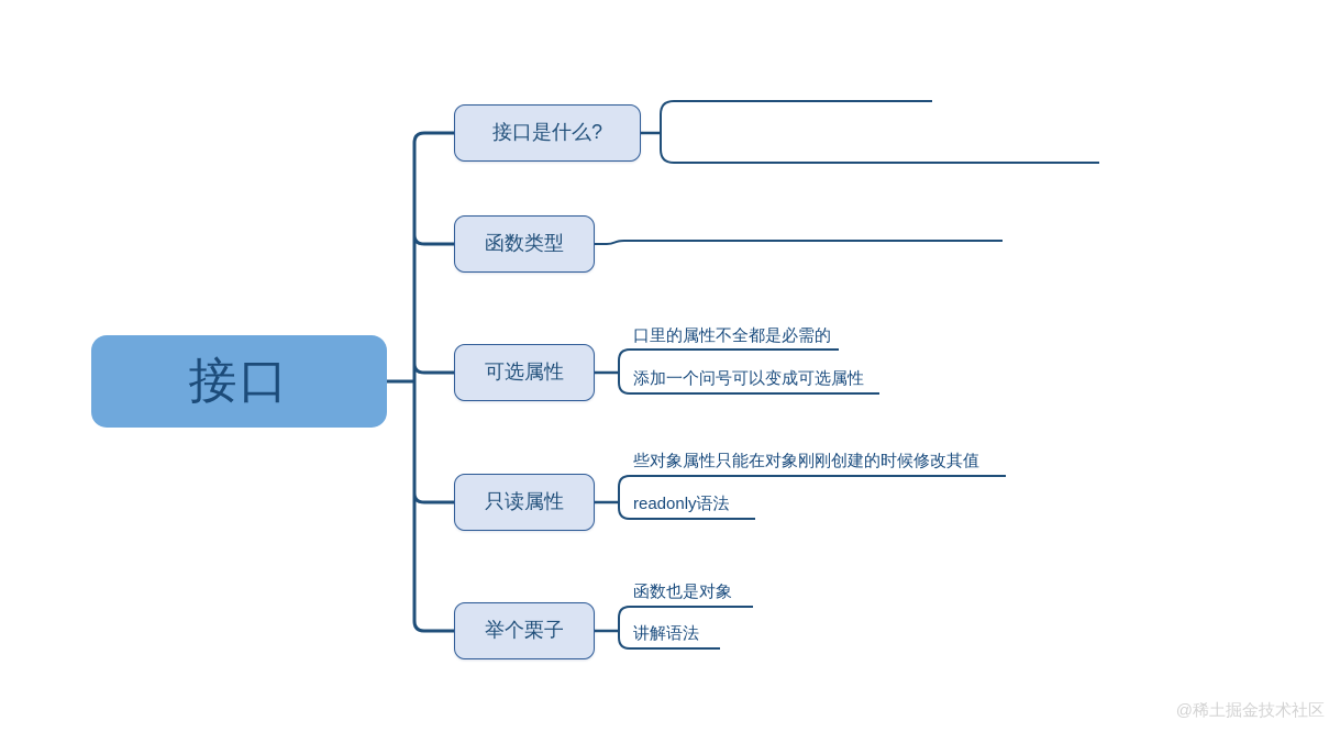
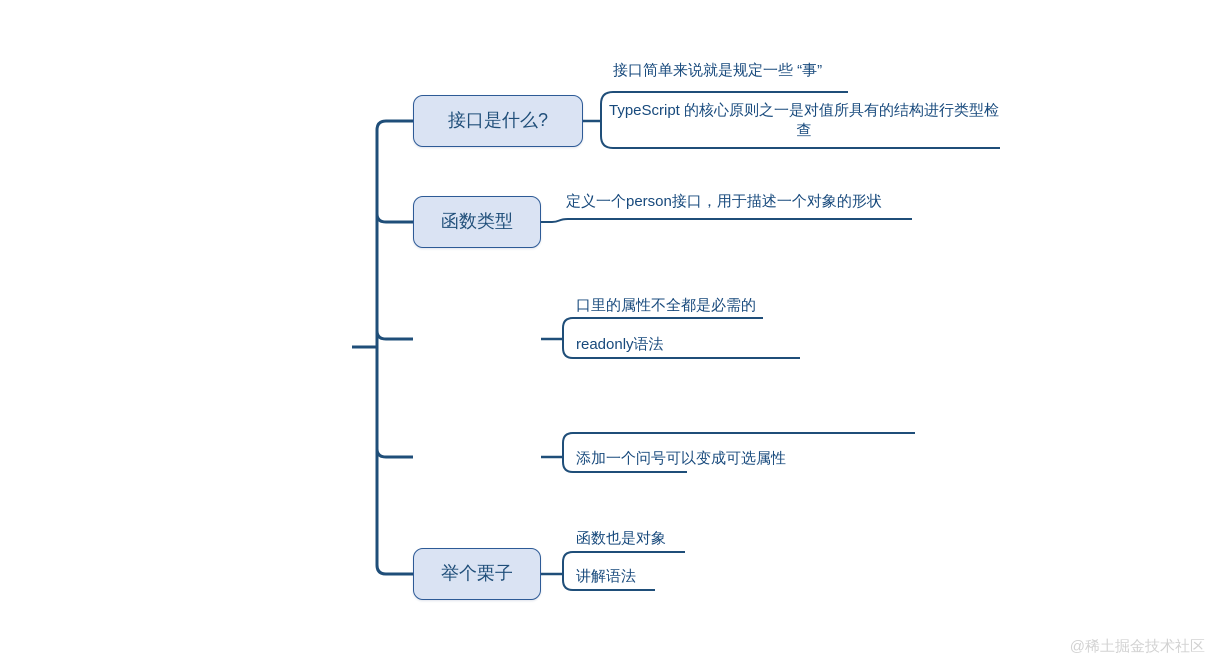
- 接口
  接口是什么?
  函数类型
- 可选属性
- 只读属性
  举个栗子
+ 接口简单来说就是规定一些 “事”
+ TypeScript 的核心原则之一是对值所具有的结构进行类型检查
+ 定义一个person接口，用于描述一个对象的形状
  口里的属性不全都是必需的
- 添加一个问号可以变成可选属性
+ readonly语法
- 些对象属性只能在对象刚刚创建的时候修改其值
- readonly语法
+ 添加一个问号可以变成可选属性
  函数也是对象
  讲解语法
  @稀土掘金技术社区
